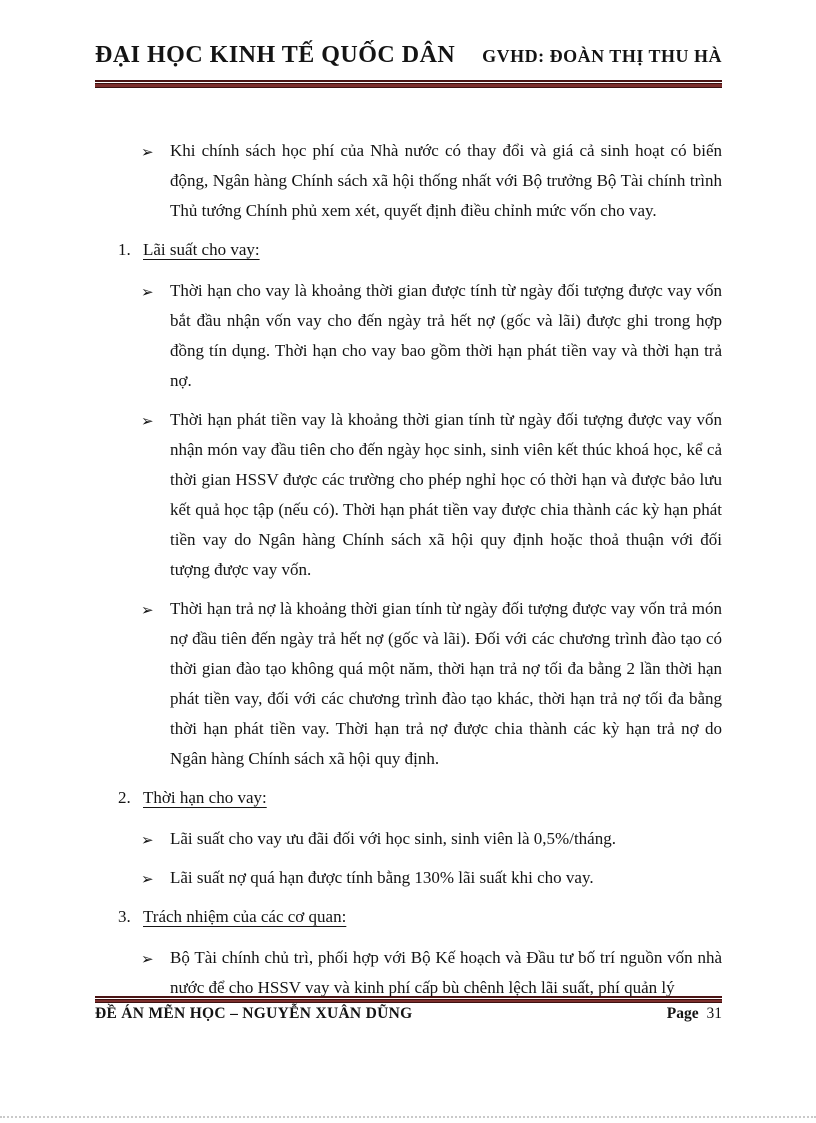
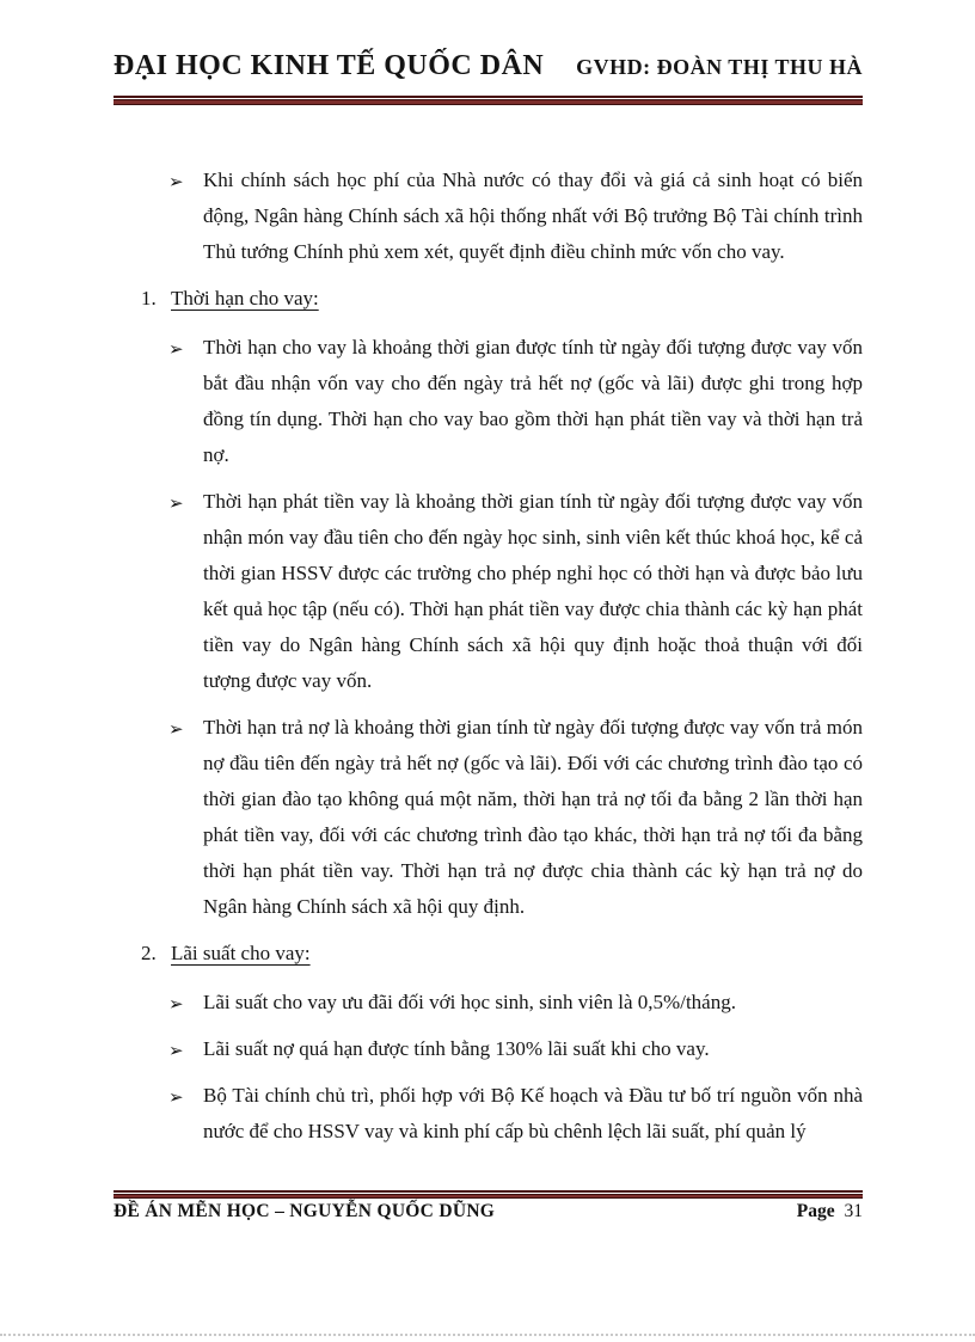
  ĐẠI HỌC KINH TẾ QUỐC DÂN
  GVHD: ĐOÀN THỊ THU HÀ
  ➢
  Khi chính sách học phí của Nhà nước có thay đổi và giá cả sinh hoạt có biến động, Ngân hàng Chính sách xã hội thống nhất với Bộ trưởng Bộ Tài chính trình Thủ tướng Chính phủ xem xét, quyết định điều chỉnh mức vốn cho vay.
  1.
- Lãi suất cho vay:
+ Thời hạn cho vay:
  ➢
  Thời hạn cho vay là khoảng thời gian được tính từ ngày đối tượng được vay vốn bắt đầu nhận vốn vay cho đến ngày trả hết nợ (gốc và lãi) được ghi trong hợp đồng tín dụng. Thời hạn cho vay bao gồm thời hạn phát tiền vay và thời hạn trả nợ.
  ➢
  Thời hạn phát tiền vay là khoảng thời gian tính từ ngày đối tượng được vay vốn nhận món vay đầu tiên cho đến ngày học sinh, sinh viên kết thúc khoá học, kể cả thời gian HSSV được các trường cho phép nghỉ học có thời hạn và được bảo lưu kết quả học tập (nếu có). Thời hạn phát tiền vay được chia thành các kỳ hạn phát tiền vay do Ngân hàng Chính sách xã hội quy định hoặc thoả thuận với đối tượng được vay vốn.
  ➢
  Thời hạn trả nợ là khoảng thời gian tính từ ngày đối tượng được vay vốn trả món nợ đầu tiên đến ngày trả hết nợ (gốc và lãi). Đối với các chương trình đào tạo có thời gian đào tạo không quá một năm, thời hạn trả nợ tối đa bằng 2 lần thời hạn phát tiền vay, đối với các chương trình đào tạo khác, thời hạn trả nợ tối đa bằng thời hạn phát tiền vay. Thời hạn trả nợ được chia thành các kỳ hạn trả nợ do Ngân hàng Chính sách xã hội quy định.
  2.
- Thời hạn cho vay:
+ Lãi suất cho vay:
  ➢
  Lãi suất cho vay ưu đãi đối với học sinh, sinh viên là 0,5%/tháng.
  ➢
  Lãi suất nợ quá hạn được tính bằng 130% lãi suất khi cho vay.
- 3.
- Trách nhiệm của các cơ quan:
  ➢
  Bộ Tài chính chủ trì, phối hợp với Bộ Kế hoạch và Đầu tư bố trí nguồn vốn nhà nước để cho HSSV vay và kinh phí cấp bù chênh lệch lãi suất, phí quản lý
- ĐỀ ÁN MẼN HỌC – NGUYỄN XUÂN DŨNG
+ ĐỀ ÁN MẼN HỌC – NGUYỄN QUỐC DŨNG
  Page 31
